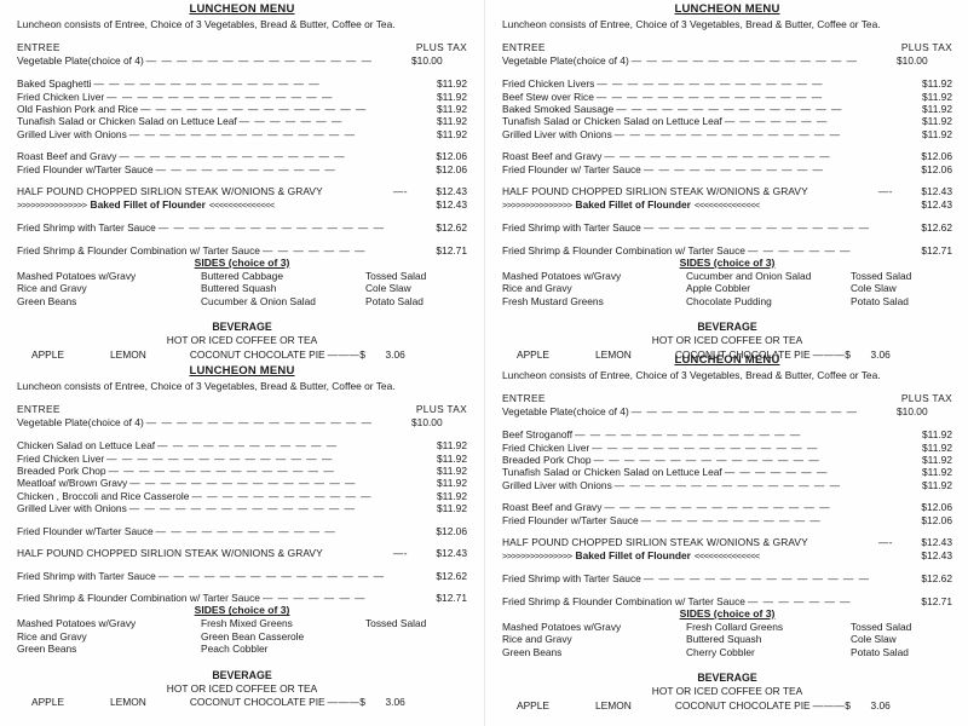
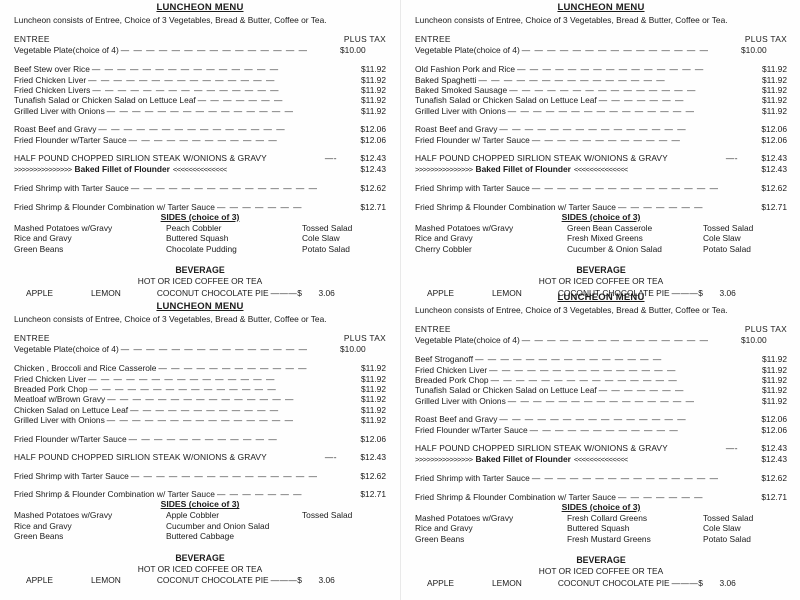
  LUNCHEON MENU
  Luncheon consists of Entree, Choice of 3 Vegetables, Bread & Butter, Coffee or Tea.
  ENTREE
  PLUS TAX
  Vegetable Plate(choice of 4)
  — — — — — — — — — — — — — — —
  $10.00
- Baked Spaghetti
+ Beef Stew over Rice
  — — — — — — — — — — — — — — —
  $11.92
  Fried Chicken Liver
  — — — — — — — — — — — — — — —
  $11.92
- Old Fashion Pork and Rice
+ Fried Chicken Livers
  — — — — — — — — — — — — — — —
  $11.92
  Tunafish Salad or Chicken Salad on Lettuce Leaf
  — — — — — — —
  $11.92
  Grilled Liver with Onions
  — — — — — — — — — — — — — — —
  $11.92
  Roast Beef and Gravy
  — — — — — — — — — — — — — — —
  $12.06
  Fried Flounder w/Tarter Sauce
  — — — — — — — — — — — —
  $12.06
  HALF POUND CHOPPED SIRLION STEAK W/ONIONS & GRAVY
  —-
  $12.43
  >>>>>>>>>>>>>>>
  Baked Fillet of Flounder
  <<<<<<<<<<<<<<
  $12.43
  Fried Shrimp with Tarter Sauce
  — — — — — — — — — — — — — — —
  $12.62
  Fried Shrimp & Flounder Combination w/ Tarter Sauce
  — — — — — — —
  $12.71
  SIDES (choice of 3)
  Mashed Potatoes w/Gravy
- Buttered Cabbage
+ Peach Cobbler
  Tossed Salad
  Rice and Gravy
  Buttered Squash
  Cole Slaw
  Green Beans
- Cucumber & Onion Salad
+ Chocolate Pudding
  Potato Salad
  BEVERAGE
  HOT OR ICED COFFEE OR TEA
  APPLE
  LEMON
  COCONUT CHOCOLATE PIE
  ———$
  3.06
  LUNCHEON MENU
  Luncheon consists of Entree, Choice of 3 Vegetables, Bread & Butter, Coffee or Tea.
  ENTREE
  PLUS TAX
  Vegetable Plate(choice of 4)
  — — — — — — — — — — — — — — —
  $10.00
- Chicken Salad on Lettuce Leaf
+ Chicken , Broccoli and Rice Casserole
  — — — — — — — — — — — —
  $11.92
  Fried Chicken Liver
  — — — — — — — — — — — — — — —
  $11.92
  Breaded Pork Chop
  — — — — — — — — — — — — — — —
  $11.92
  Meatloaf w/Brown Gravy
  — — — — — — — — — — — — — — —
  $11.92
- Chicken , Broccoli and Rice Casserole
+ Chicken Salad on Lettuce Leaf
  — — — — — — — — — — — —
  $11.92
  Grilled Liver with Onions
  — — — — — — — — — — — — — — —
  $11.92
  Fried Flounder w/Tarter Sauce
  — — — — — — — — — — — —
  $12.06
  HALF POUND CHOPPED SIRLION STEAK W/ONIONS & GRAVY
  —-
  $12.43
  Fried Shrimp with Tarter Sauce
  — — — — — — — — — — — — — — —
  $12.62
  Fried Shrimp & Flounder Combination w/ Tarter Sauce
  — — — — — — —
  $12.71
  SIDES (choice of 3)
  Mashed Potatoes w/Gravy
- Fresh Mixed Greens
+ Apple Cobbler
  Tossed Salad
  Rice and Gravy
- Green Bean Casserole
+ Cucumber and Onion Salad
  Green Beans
- Peach Cobbler
+ Buttered Cabbage
  BEVERAGE
  HOT OR ICED COFFEE OR TEA
  APPLE
  LEMON
  COCONUT CHOCOLATE PIE
  ———$
  3.06
  LUNCHEON MENU
  Luncheon consists of Entree, Choice of 3 Vegetables, Bread & Butter, Coffee or Tea.
  ENTREE
  PLUS TAX
  Vegetable Plate(choice of 4)
  — — — — — — — — — — — — — — —
  $10.00
- Fried Chicken Livers
+ Old Fashion Pork and Rice
  — — — — — — — — — — — — — — —
  $11.92
- Beef Stew over Rice
+ Baked Spaghetti
  — — — — — — — — — — — — — — —
  $11.92
  Baked Smoked Sausage
  — — — — — — — — — — — — — — —
  $11.92
  Tunafish Salad or Chicken Salad on Lettuce Leaf
  — — — — — — —
  $11.92
  Grilled Liver with Onions
  — — — — — — — — — — — — — — —
  $11.92
  Roast Beef and Gravy
  — — — — — — — — — — — — — — —
  $12.06
  Fried Flounder w/ Tarter Sauce
  — — — — — — — — — — — —
  $12.06
  HALF POUND CHOPPED SIRLION STEAK W/ONIONS & GRAVY
  —-
  $12.43
  >>>>>>>>>>>>>>>
  Baked Fillet of Flounder
  <<<<<<<<<<<<<<
  $12.43
  Fried Shrimp with Tarter Sauce
  — — — — — — — — — — — — — — —
  $12.62
  Fried Shrimp & Flounder Combination w/ Tarter Sauce
  — — — — — — —
  $12.71
  SIDES (choice of 3)
  Mashed Potatoes w/Gravy
- Cucumber and Onion Salad
+ Green Bean Casserole
  Tossed Salad
  Rice and Gravy
- Apple Cobbler
+ Fresh Mixed Greens
  Cole Slaw
- Fresh Mustard Greens
+ Cherry Cobbler
- Chocolate Pudding
+ Cucumber & Onion Salad
  Potato Salad
  BEVERAGE
  HOT OR ICED COFFEE OR TEA
  APPLE
  LEMON
  COCONUT CHOCOLATE PIE
  ———$
  3.06
  LUNCHEON MENU
  Luncheon consists of Entree, Choice of 3 Vegetables, Bread & Butter, Coffee or Tea.
  ENTREE
  PLUS TAX
  Vegetable Plate(choice of 4)
  — — — — — — — — — — — — — — —
  $10.00
  Beef Stroganoff
  — — — — — — — — — — — — — — —
  $11.92
  Fried Chicken Liver
  — — — — — — — — — — — — — — —
  $11.92
  Breaded Pork Chop
  — — — — — — — — — — — — — — —
  $11.92
  Tunafish Salad or Chicken Salad on Lettuce Leaf
  — — — — — — —
  $11.92
  Grilled Liver with Onions
  — — — — — — — — — — — — — — —
  $11.92
  Roast Beef and Gravy
  — — — — — — — — — — — — — — —
  $12.06
  Fried Flounder w/Tarter Sauce
  — — — — — — — — — — — —
  $12.06
  HALF POUND CHOPPED SIRLION STEAK W/ONIONS & GRAVY
  —-
  $12.43
  >>>>>>>>>>>>>>>
  Baked Fillet of Flounder
  <<<<<<<<<<<<<<
  $12.43
  Fried Shrimp with Tarter Sauce
  — — — — — — — — — — — — — — —
  $12.62
  Fried Shrimp & Flounder Combination w/ Tarter Sauce
  — — — — — — —
  $12.71
  SIDES (choice of 3)
  Mashed Potatoes w/Gravy
  Fresh Collard Greens
  Tossed Salad
  Rice and Gravy
  Buttered Squash
  Cole Slaw
  Green Beans
- Cherry Cobbler
+ Fresh Mustard Greens
  Potato Salad
  BEVERAGE
  HOT OR ICED COFFEE OR TEA
  APPLE
  LEMON
  COCONUT CHOCOLATE PIE
  ———$
  3.06
